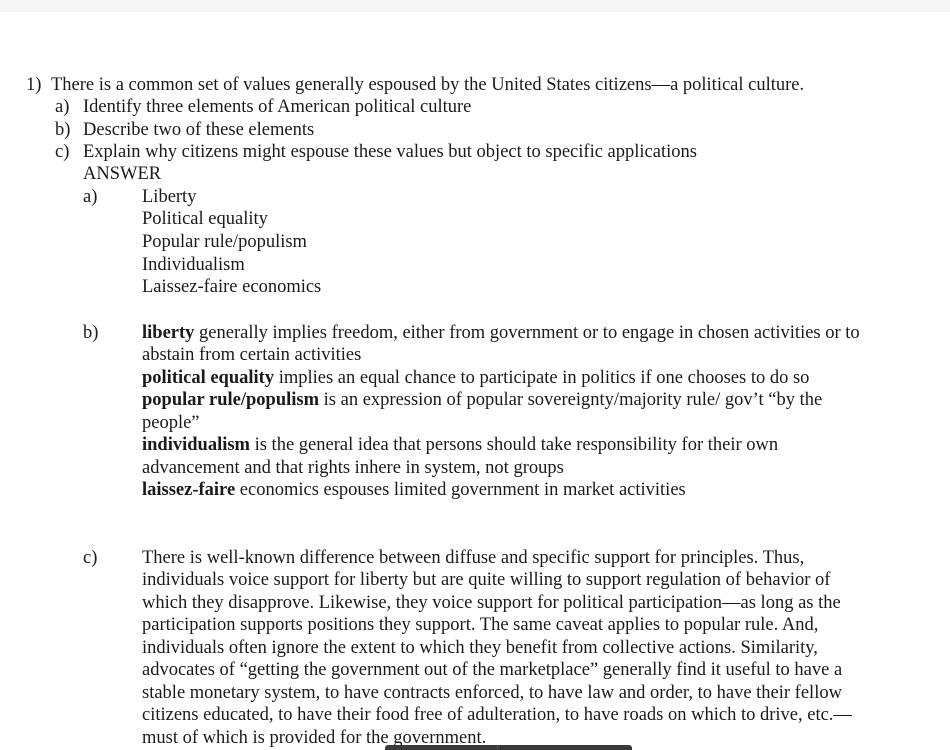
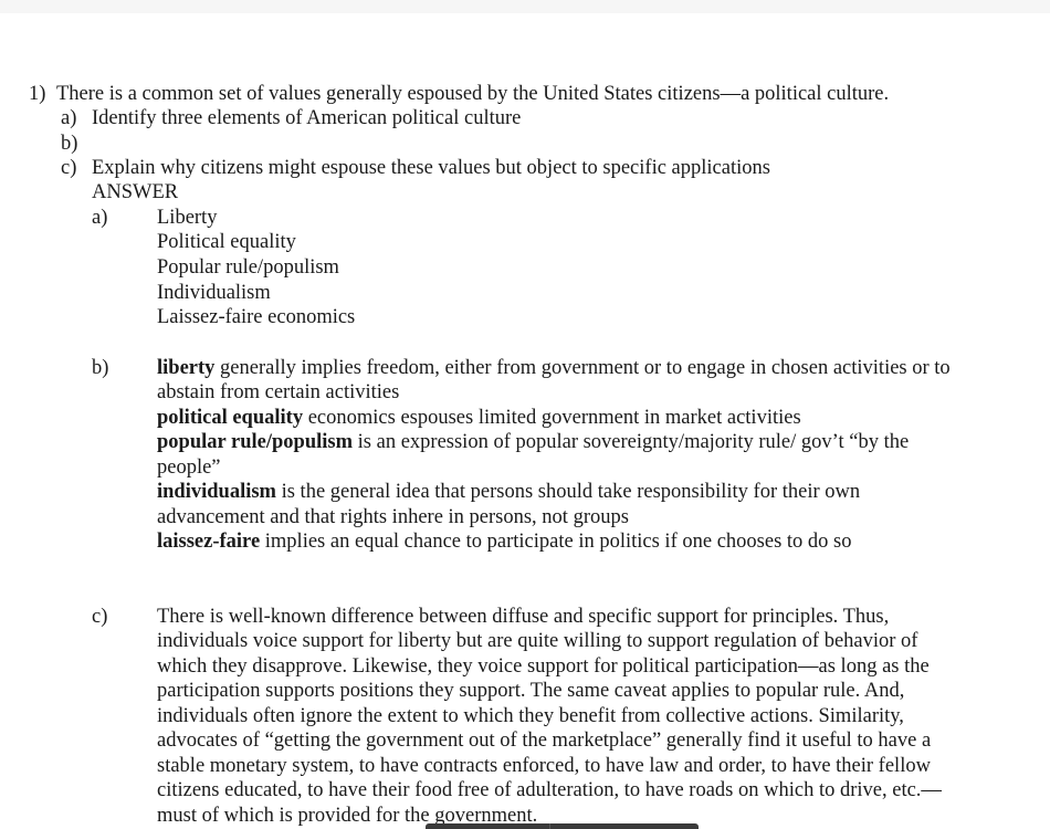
  1)
  There is a common set of values generally espoused by the United States citizens—a political culture.
  a)
  Identify three elements of American political culture
  b)
- Describe two of these elements
  c)
  Explain why citizens might espouse these values but object to specific applications
  ANSWER
  a)
  Liberty
  Political equality
  Popular rule/populism
  Individualism
  Laissez-faire economics
  b)
  liberty generally implies freedom, either from government or to engage in chosen activities or to
  abstain from certain activities
- political equality implies an equal chance to participate in politics if one chooses to do so
+ political equality economics espouses limited government in market activities
  popular rule/populism is an expression of popular sovereignty/majority rule/ gov’t “by the
  people”
  individualism is the general idea that persons should take responsibility for their own
- advancement and that rights inhere in system, not groups
+ advancement and that rights inhere in persons, not groups
- laissez-faire economics espouses limited government in market activities
+ laissez-faire implies an equal chance to participate in politics if one chooses to do so
  c)
  There is well-known difference between diffuse and specific support for principles. Thus,
  individuals voice support for liberty but are quite willing to support regulation of behavior of
  which they disapprove. Likewise, they voice support for political participation—as long as the
  participation supports positions they support. The same caveat applies to popular rule. And,
  individuals often ignore the extent to which they benefit from collective actions. Similarity,
  advocates of “getting the government out of the marketplace” generally find it useful to have a
  stable monetary system, to have contracts enforced, to have law and order, to have their fellow
  citizens educated, to have their food free of adulteration, to have roads on which to drive, etc.—
  must of which is provided for the government.
